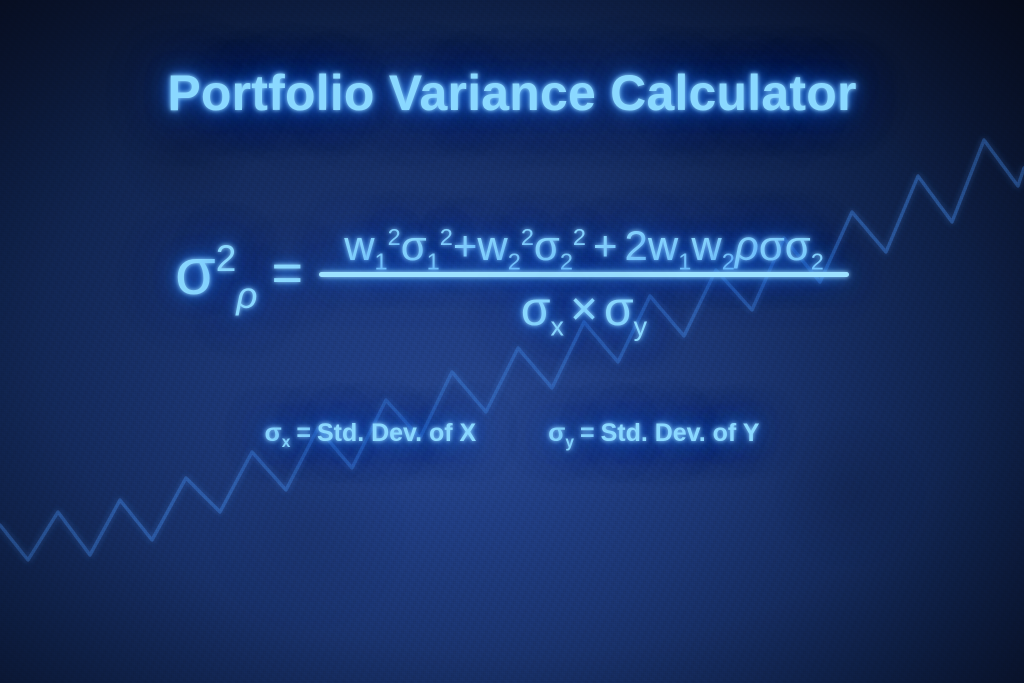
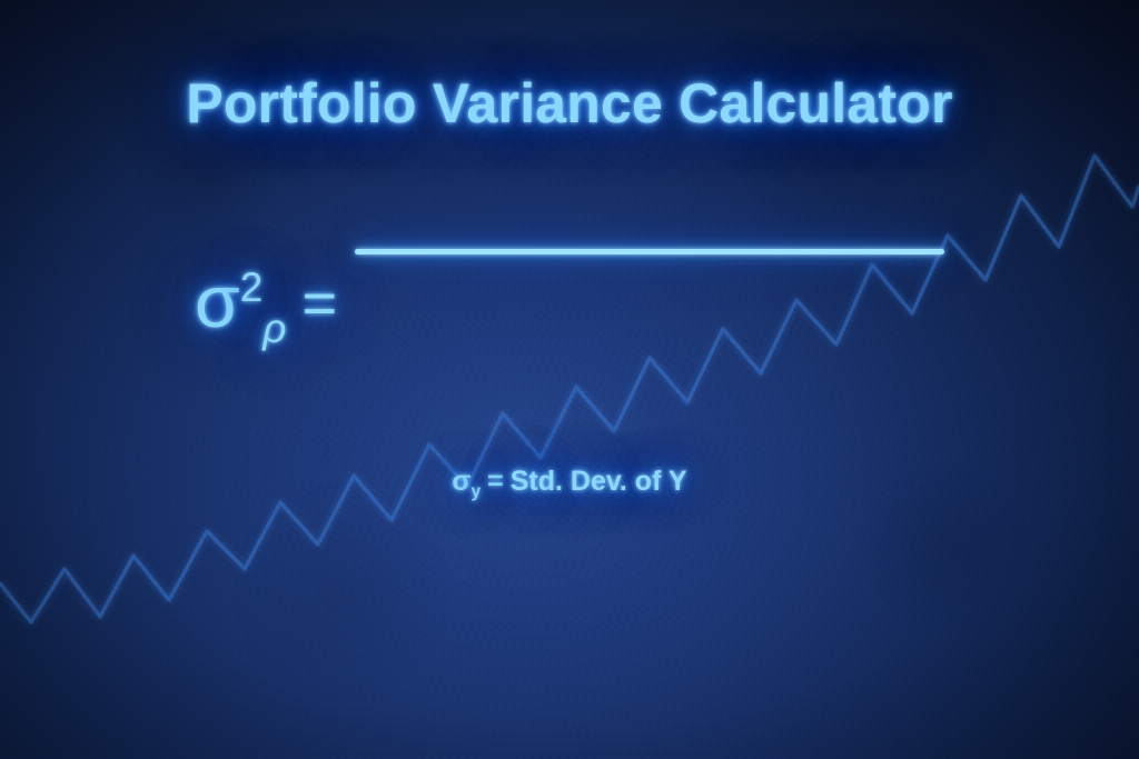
  Portfolio Variance Calculator
  σ2ρ
  =
- w12σ12+w22σ22 + 2w1w2ρσσ2
- σx×σy
- σx= Std. Dev. of X
  σy= Std. Dev. of Y
